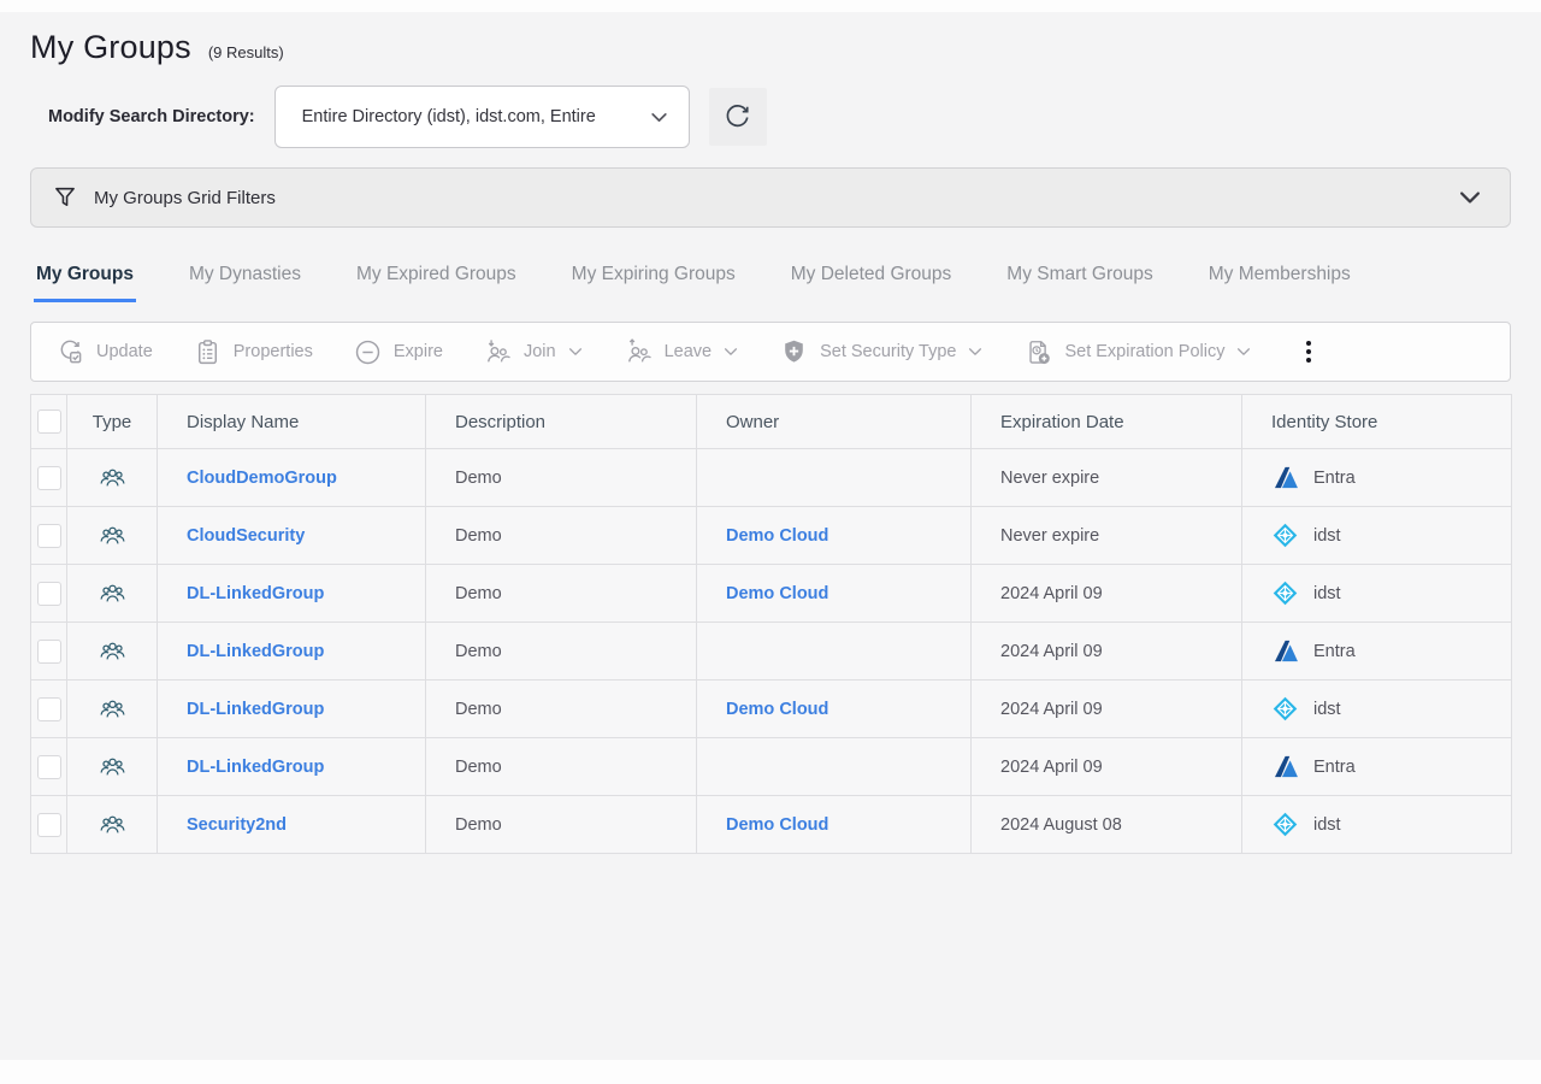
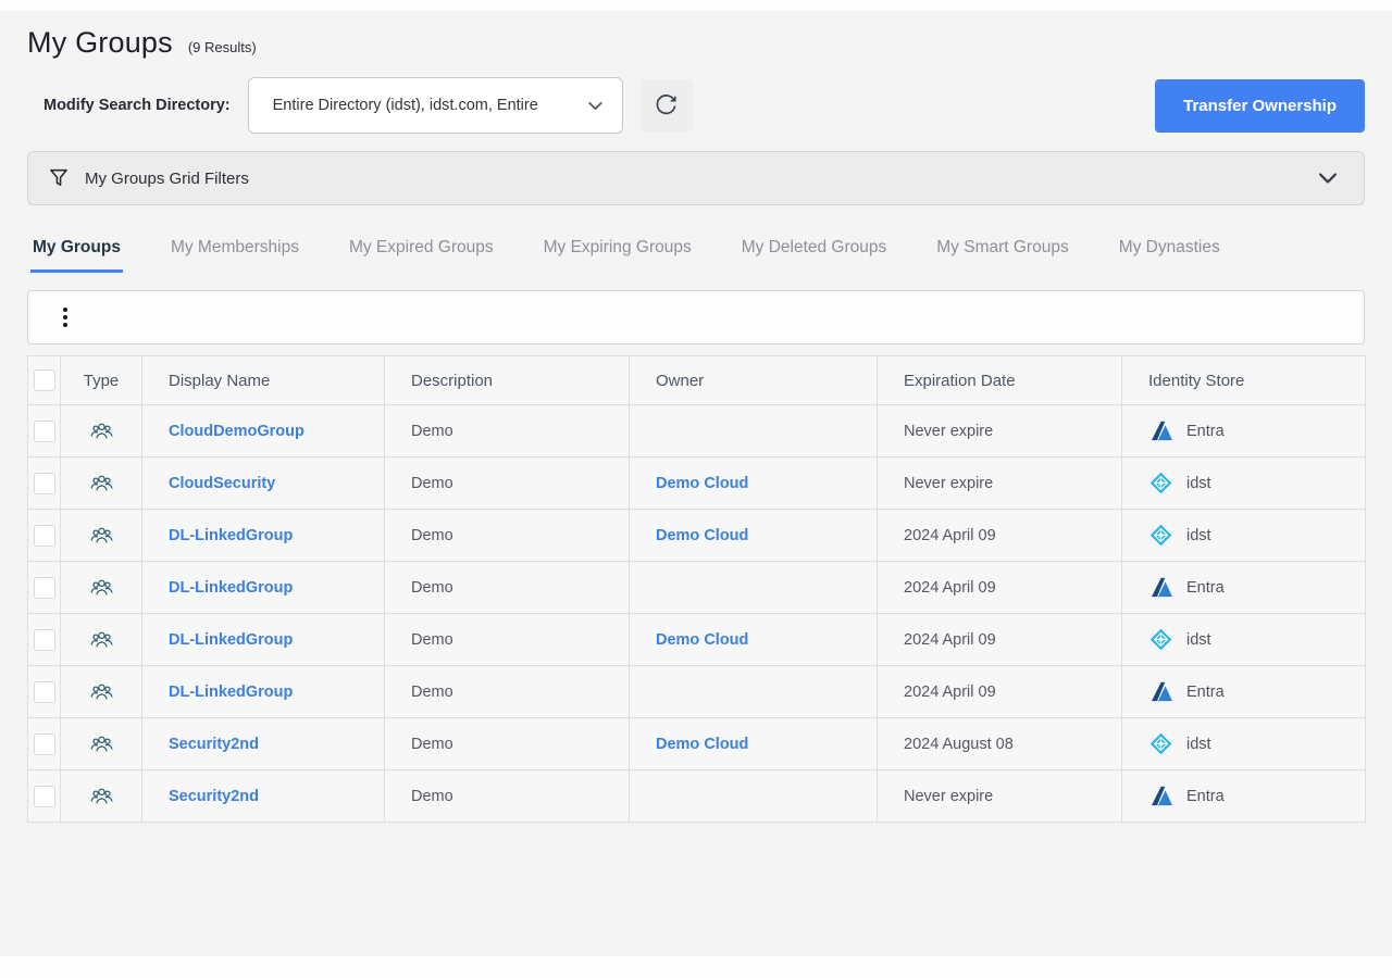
  My Groups
  (9 Results)
  Modify Search Directory:
  Entire Directory (idst), idst.com, Entire
+ Transfer Ownership
  My Groups Grid Filters
  My Groups
- My Dynasties
+ My Memberships
  My Expired Groups
  My Expiring Groups
  My Deleted Groups
  My Smart Groups
- My Memberships
+ My Dynasties
- Update
- Properties
- Expire
- Join
- Leave
- Set Security Type
- Set Expiration Policy
  	Type	Display Name	Description	Owner	Expiration Date	Identity Store
  		CloudDemoGroup	Demo		Never expire	Entra
  		CloudSecurity	Demo	Demo Cloud	Never expire	idst
  		DL-LinkedGroup	Demo	Demo Cloud	2024 April 09	idst
  		DL-LinkedGroup	Demo		2024 April 09	Entra
  		DL-LinkedGroup	Demo	Demo Cloud	2024 April 09	idst
  		DL-LinkedGroup	Demo		2024 April 09	Entra
  		Security2nd	Demo	Demo Cloud	2024 August 08	idst
+ 		Security2nd	Demo		Never expire	Entra
